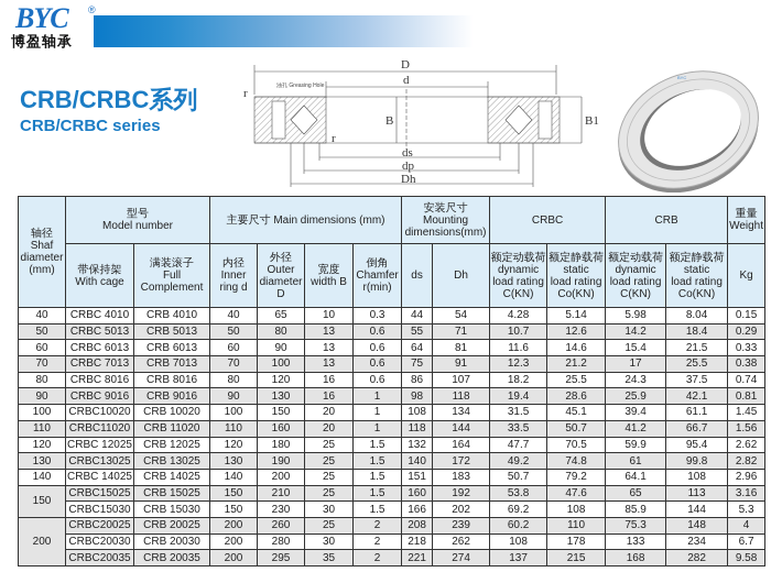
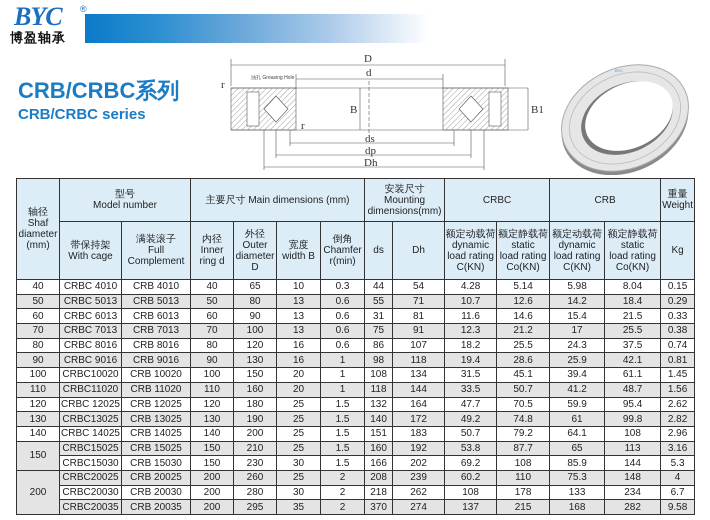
  BYC
  ®
  博盈轴承
  CRB/CRBC系列
  CRB/CRBC series
  D
  d
  B
  B1
  r
  r
  ds
  dp
  Dh
  轴径Shafdiameter(mm)	型号Model number	主要尺寸 Main dimensions (mm)	安装尺寸Mountingdimensions(mm)	CRBC	CRB	重量Weight
  带保持架With cage	满装滚子FullComplement	内径Innerring d	外径OuterdiameterD	宽度width B	倒角Chamferr(min)	ds	Dh	额定动载荷dynamicload ratingC(KN)	额定静载荷staticload ratingCo(KN)	额定动载荷dynamicload ratingC(KN)	额定静载荷staticload ratingCo(KN)	Kg
  40	CRBC 4010	CRB 4010	40	65	10	0.3	44	54	4.28	5.14	5.98	8.04	0.15
  50	CRBC 5013	CRB 5013	50	80	13	0.6	55	71	10.7	12.6	14.2	18.4	0.29
- 60	CRBC 6013	CRB 6013	60	90	13	0.6	64	81	11.6	14.6	15.4	21.5	0.33
+ 60	CRBC 6013	CRB 6013	60	90	13	0.6	31	81	11.6	14.6	15.4	21.5	0.33
  70	CRBC 7013	CRB 7013	70	100	13	0.6	75	91	12.3	21.2	17	25.5	0.38
  80	CRBC 8016	CRB 8016	80	120	16	0.6	86	107	18.2	25.5	24.3	37.5	0.74
  90	CRBC 9016	CRB 9016	90	130	16	1	98	118	19.4	28.6	25.9	42.1	0.81
  100	CRBC10020	CRB 10020	100	150	20	1	108	134	31.5	45.1	39.4	61.1	1.45
- 110	CRBC11020	CRB 11020	110	160	20	1	118	144	33.5	50.7	41.2	66.7	1.56
+ 110	CRBC11020	CRB 11020	110	160	20	1	118	144	33.5	50.7	41.2	48.7	1.56
  120	CRBC 12025	CRB 12025	120	180	25	1.5	132	164	47.7	70.5	59.9	95.4	2.62
  130	CRBC13025	CRB 13025	130	190	25	1.5	140	172	49.2	74.8	61	99.8	2.82
  140	CRBC 14025	CRB 14025	140	200	25	1.5	151	183	50.7	79.2	64.1	108	2.96
- 150	CRBC15025	CRB 15025	150	210	25	1.5	160	192	53.8	47.6	65	113	3.16
+ 150	CRBC15025	CRB 15025	150	210	25	1.5	160	192	53.8	87.7	65	113	3.16
  CRBC15030	CRB 15030	150	230	30	1.5	166	202	69.2	108	85.9	144	5.3
  200	CRBC20025	CRB 20025	200	260	25	2	208	239	60.2	110	75.3	148	4
  CRBC20030	CRB 20030	200	280	30	2	218	262	108	178	133	234	6.7
- CRBC20035	CRB 20035	200	295	35	2	221	274	137	215	168	282	9.58
+ CRBC20035	CRB 20035	200	295	35	2	370	274	137	215	168	282	9.58
